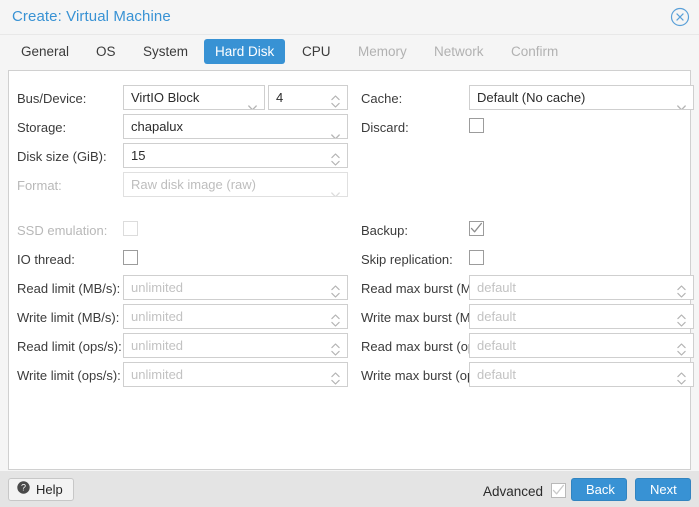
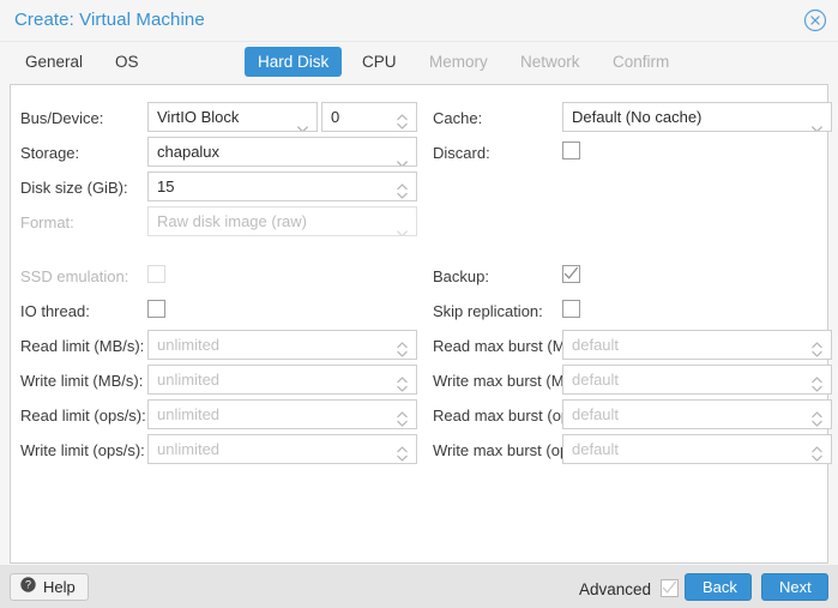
  Create: Virtual Machine
  General
  OS
- System
  Hard Disk
  CPU
  Memory
  Network
  Confirm
  Bus/Device:
  VirtIO Block
- 4
+ 0
  Storage:
  chapalux
  Disk size (GiB):
  15
  Format:
  Raw disk image (raw)
  SSD emulation:
  IO thread:
  Read limit (MB/s):
  unlimited
  Write limit (MB/s):
  unlimited
  Read limit (ops/s):
  unlimited
  Write limit (ops/s):
  unlimited
  Cache:
  Default (No cache)
  Discard:
  Backup:
  Skip replication:
  Read max burst (M
  default
  Write max burst (M
  default
  Read max burst (o
  default
  Write max burst (o
  default
  ?
  Help
  Advanced
  Back
  Next
